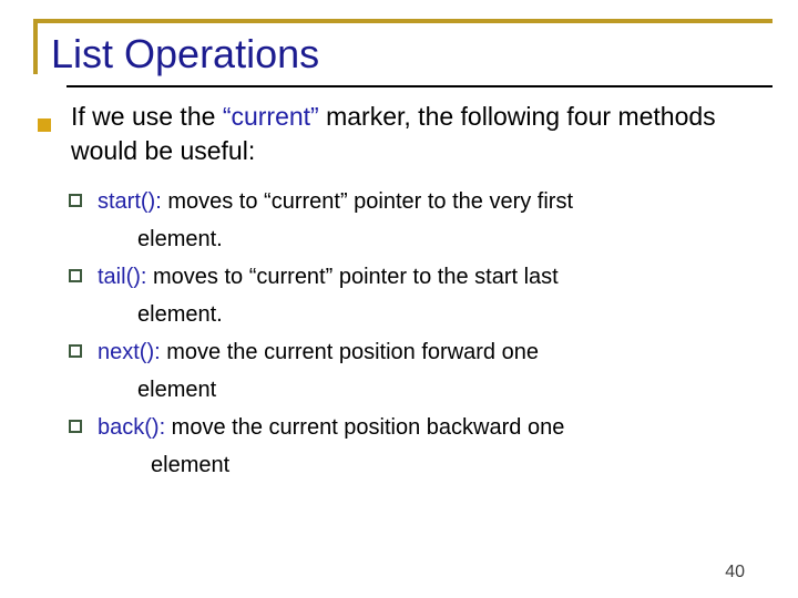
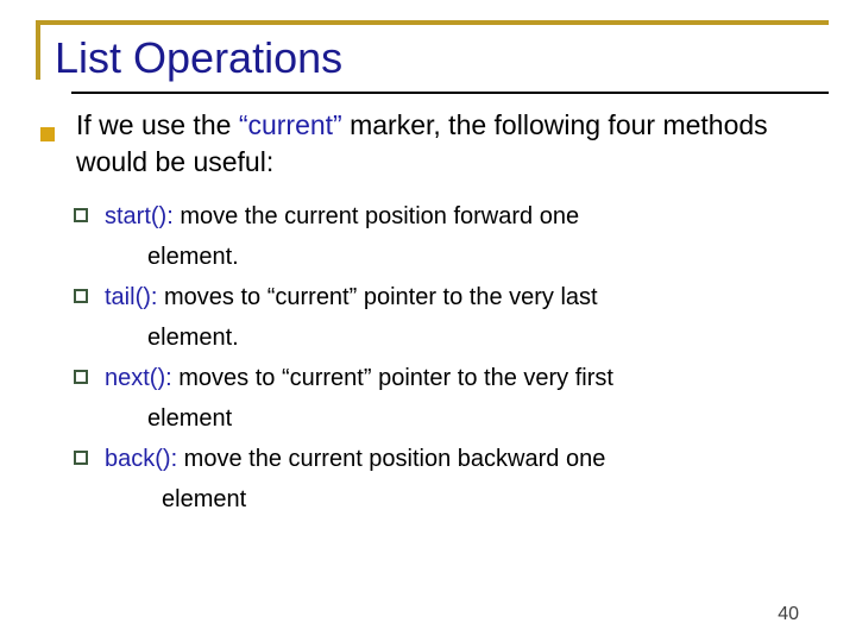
  List Operations
  If we use the “current” marker, the following four methods would be useful:
- start(): moves to “current” pointer to the very first
+ start(): move the current position forward one
  element.
- tail(): moves to “current” pointer to the start last
+ tail(): moves to “current” pointer to the very last
  element.
- next(): move the current position forward one
+ next(): moves to “current” pointer to the very first
  element
  back(): move the current position backward one
  element
  40
